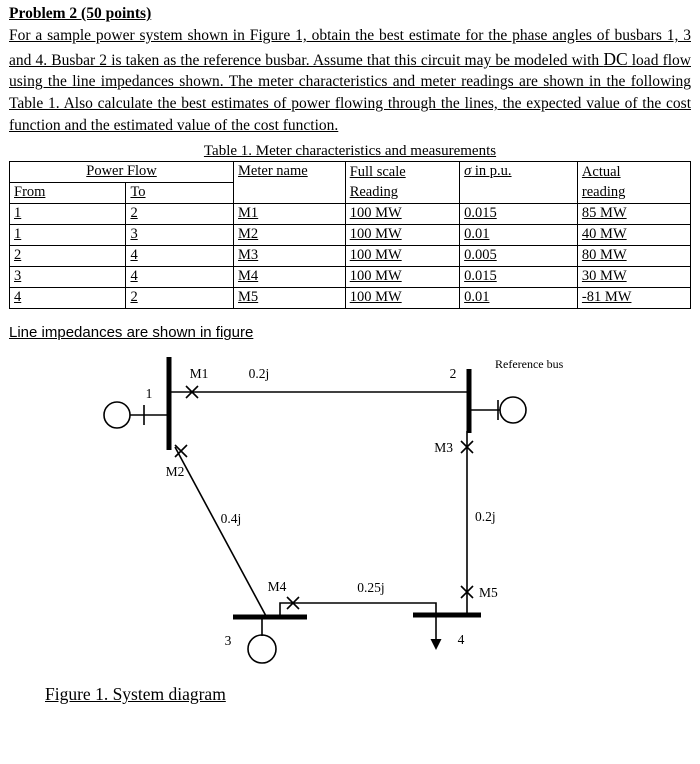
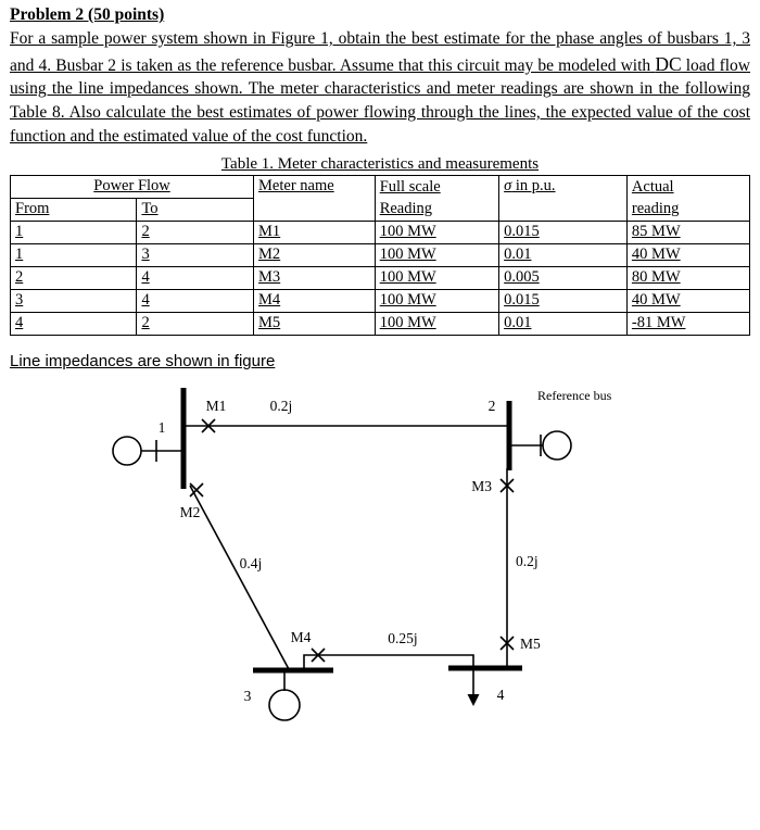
  Problem 2 (50 points)
- For a sample power system shown in Figure 1, obtain the best estimate for the phase angles of busbars 1, 3 and 4. Busbar 2 is taken as the reference busbar. Assume that this circuit may be modeled with DC load flow using the line impedances shown. The meter characteristics and meter readings are shown in the following Table 1. Also calculate the best estimates of power flowing through the lines, the expected value of the cost function and the estimated value of the cost function.
+ For a sample power system shown in Figure 1, obtain the best estimate for the phase angles of busbars 1, 3 and 4. Busbar 2 is taken as the reference busbar. Assume that this circuit may be modeled with DC load flow using the line impedances shown. The meter characteristics and meter readings are shown in the following Table 8. Also calculate the best estimates of power flowing through the lines, the expected value of the cost function and the estimated value of the cost function.
  Table 1. Meter characteristics and measurements
  Power Flow	Meter name	Full scale Reading	σ in p.u.	Actual reading
  From	To
  1	2	M1	100 MW	0.015	85 MW
  1	3	M2	100 MW	0.01	40 MW
  2	4	M3	100 MW	0.005	80 MW
- 3	4	M4	100 MW	0.015	30 MW
+ 3	4	M4	100 MW	0.015	40 MW
  4	2	M5	100 MW	0.01	-81 MW
  Line impedances are shown in figure
  1
  M1
  0.2j
  2
  Reference bus
  M2
  M3
  0.4j
  0.2j
  M4
  0.25j
  M5
  3
  4
- Figure 1. System diagram
